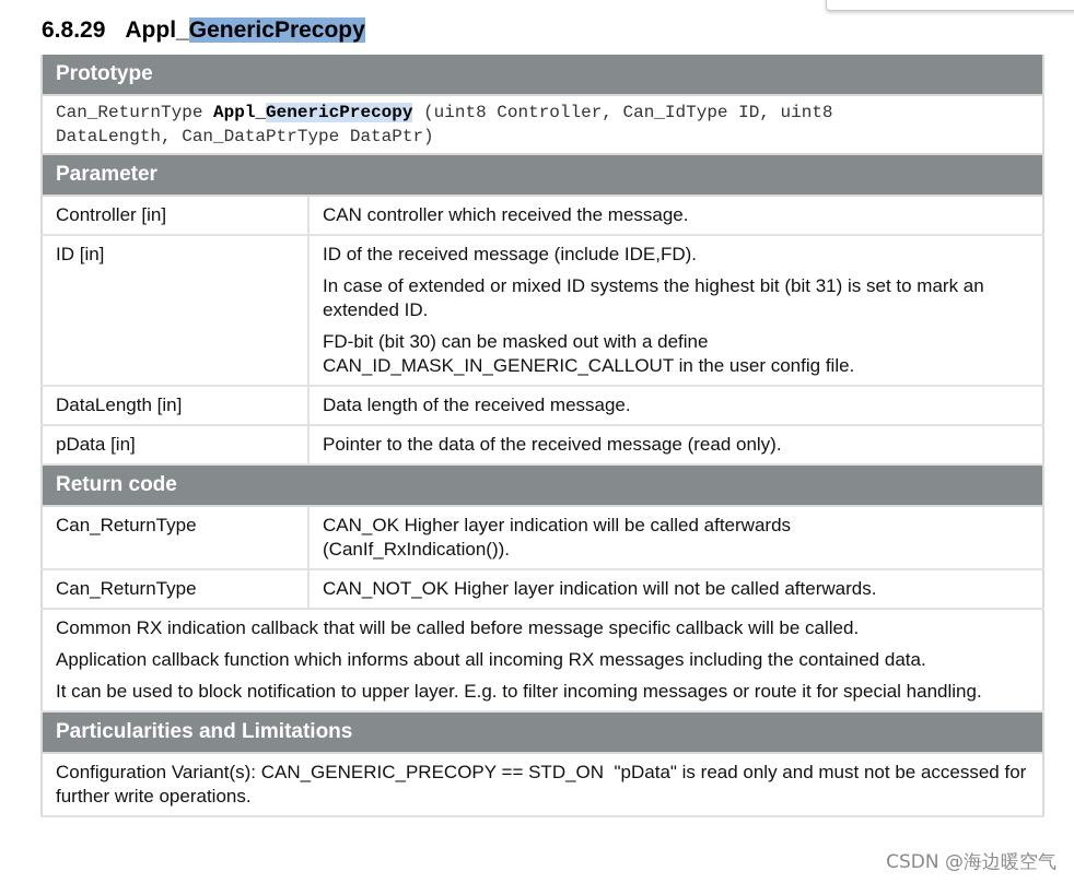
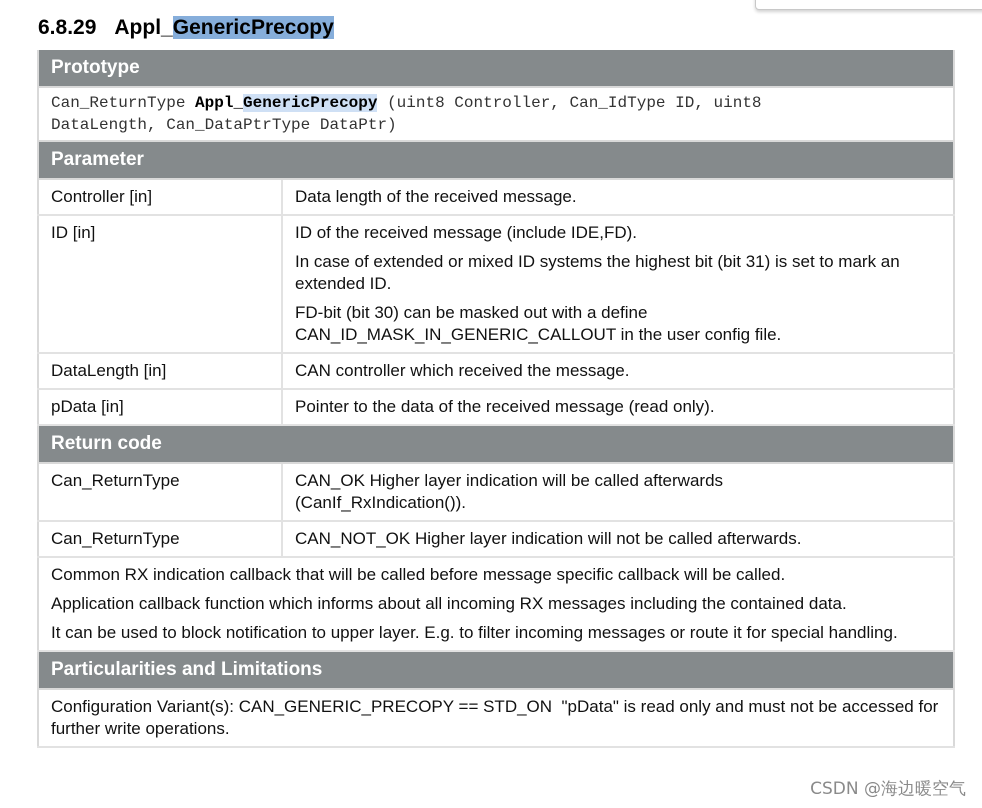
  6.8.29 Appl_GenericPrecopy
  Prototype
  Can_ReturnType Appl_GenericPrecopy (uint8 Controller, Can_IdType ID, uint8 DataLength, Can_DataPtrType DataPtr)
  Parameter
- Controller [in]	CAN controller which received the message.
+ Controller [in]	Data length of the received message.
  ID [in]	ID of the received message (include IDE,FD). In case of extended or mixed ID systems the highest bit (bit 31) is set to mark an extended ID. FD-bit (bit 30) can be masked out with a define CAN_ID_MASK_IN_GENERIC_CALLOUT in the user config file.
- DataLength [in]	Data length of the received message.
+ DataLength [in]	CAN controller which received the message.
  pData [in]	Pointer to the data of the received message (read only).
  Return code
  Can_ReturnType	CAN_OK Higher layer indication will be called afterwards (CanIf_RxIndication()).
  Can_ReturnType	CAN_NOT_OK Higher layer indication will not be called afterwards.
  Common RX indication callback that will be called before message specific callback will be called. Application callback function which informs about all incoming RX messages including the contained data. It can be used to block notification to upper layer. E.g. to filter incoming messages or route it for special handling.
  Particularities and Limitations
  Configuration Variant(s): CAN_GENERIC_PRECOPY == STD_ON "pData" is read only and must not be accessed for further write operations.
  CSDN @海边暖空气
